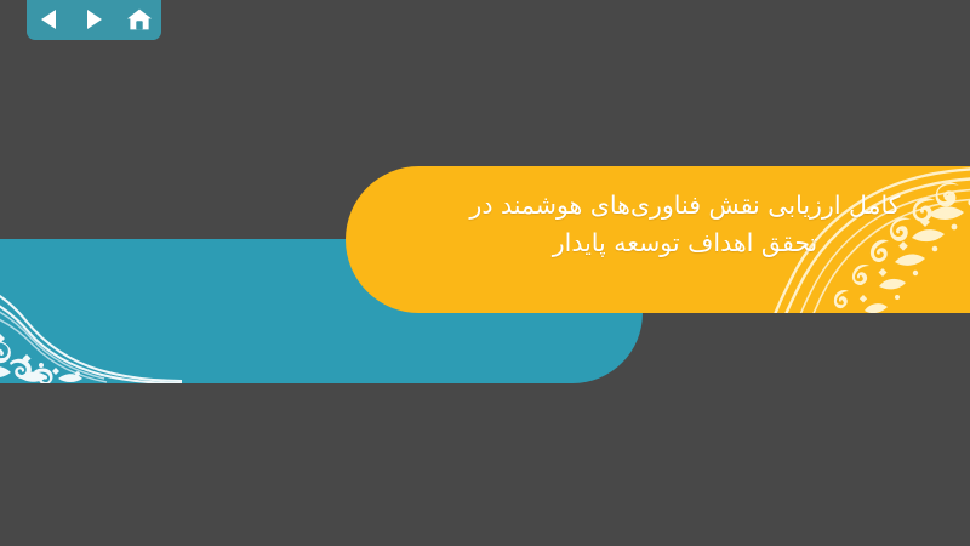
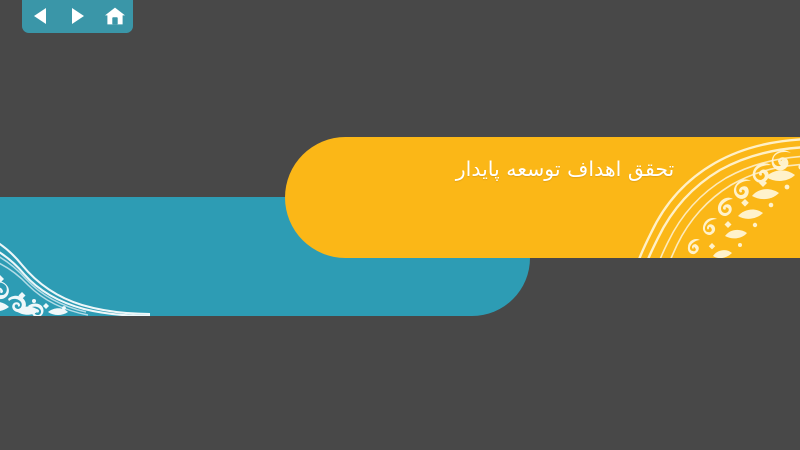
- کامل ارزیابی نقش فناوری‌های هوشمند در
  تحقق اهداف توسعه پایدار
